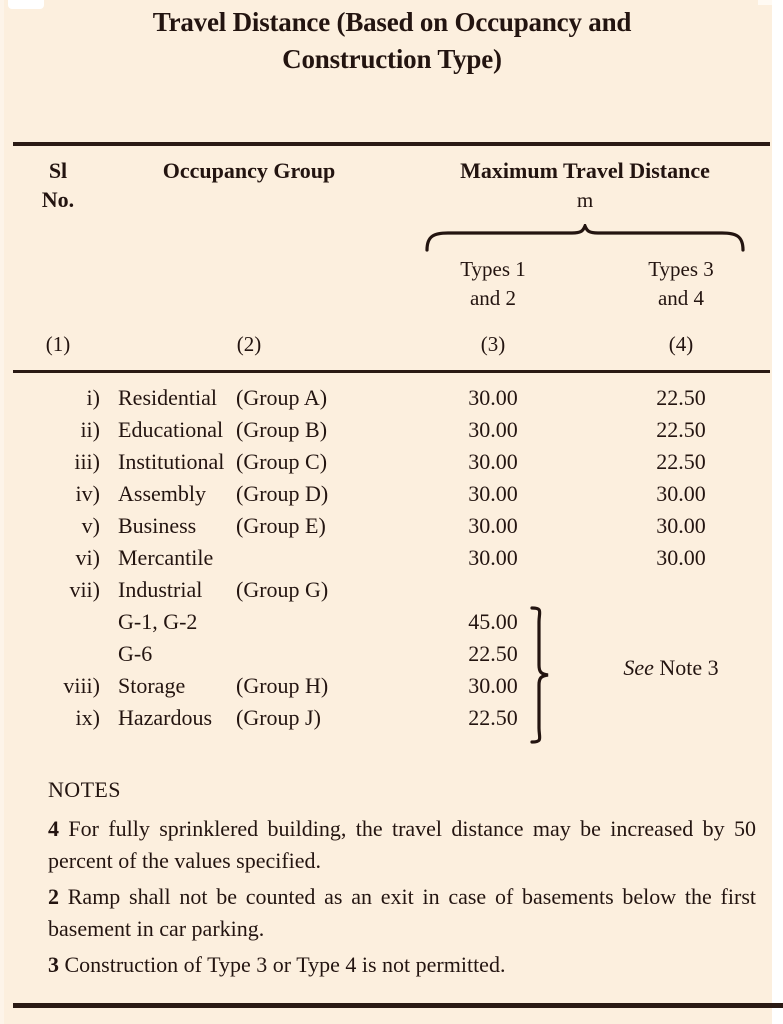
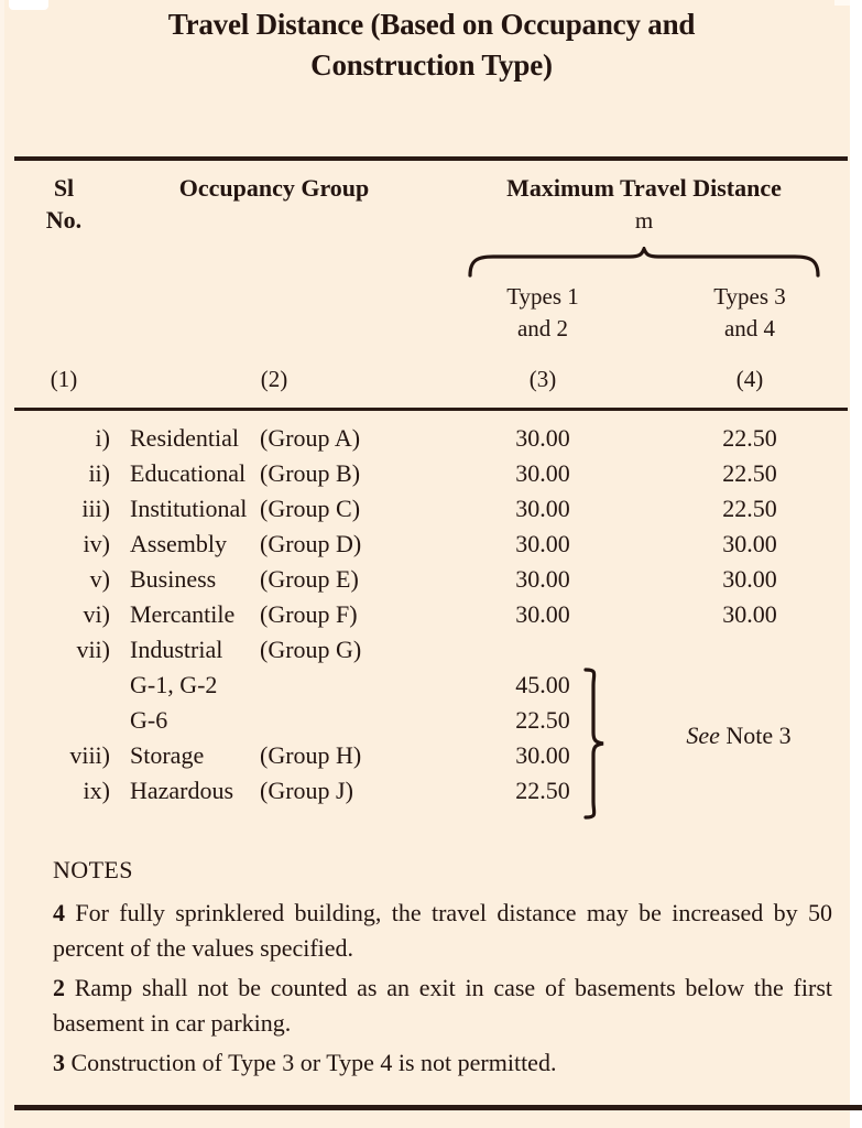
  Travel Distance (Based on Occupancy and Construction Type)
  Sl
  No.
  Occupancy Group
  Maximum Travel Distance
  m
  Types 1
  and 2
  Types 3
  and 4
  (1)
  (2)
  (3)
  (4)
  i)
  Residential
  (Group A)
  30.00
  22.50
  ii)
  Educational
  (Group B)
  30.00
  22.50
  iii)
  Institutional
  (Group C)
  30.00
  22.50
  iv)
  Assembly
  (Group D)
  30.00
  30.00
  v)
  Business
  (Group E)
  30.00
  30.00
  vi)
  Mercantile
+ (Group F)
  30.00
  30.00
  vii)
  Industrial
  (Group G)
  G-1, G-2
  45.00
  G-6
  22.50
  viii)
  Storage
  (Group H)
  30.00
  ix)
  Hazardous
  (Group J)
  22.50
  See Note 3
  NOTES
  4 For fully sprinklered building, the travel distance may be increased by 50 percent of the values specified.
  2 Ramp shall not be counted as an exit in case of basements below the first basement in car parking.
  3 Construction of Type 3 or Type 4 is not permitted.
